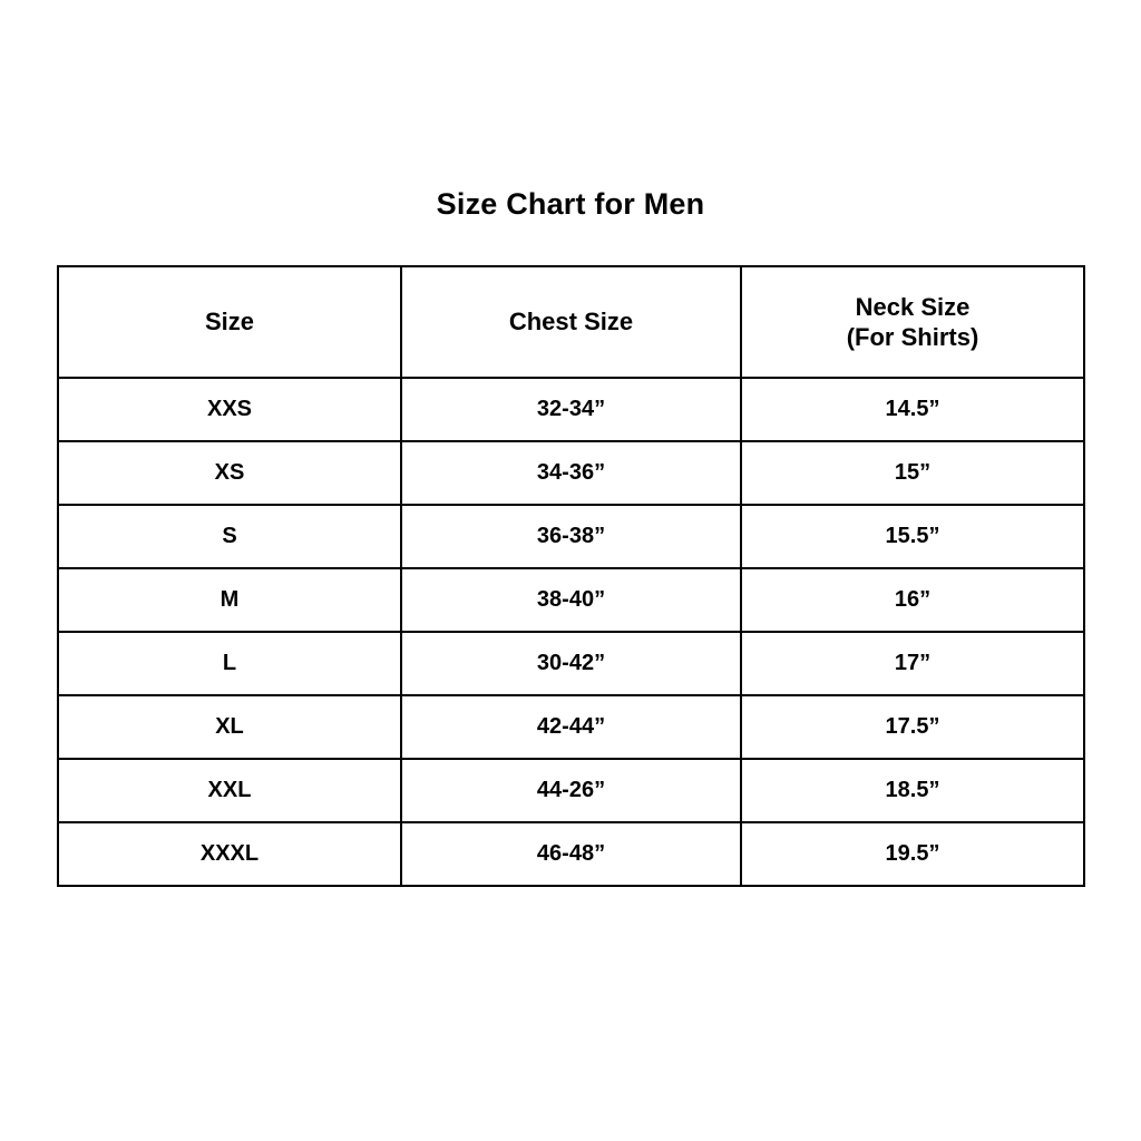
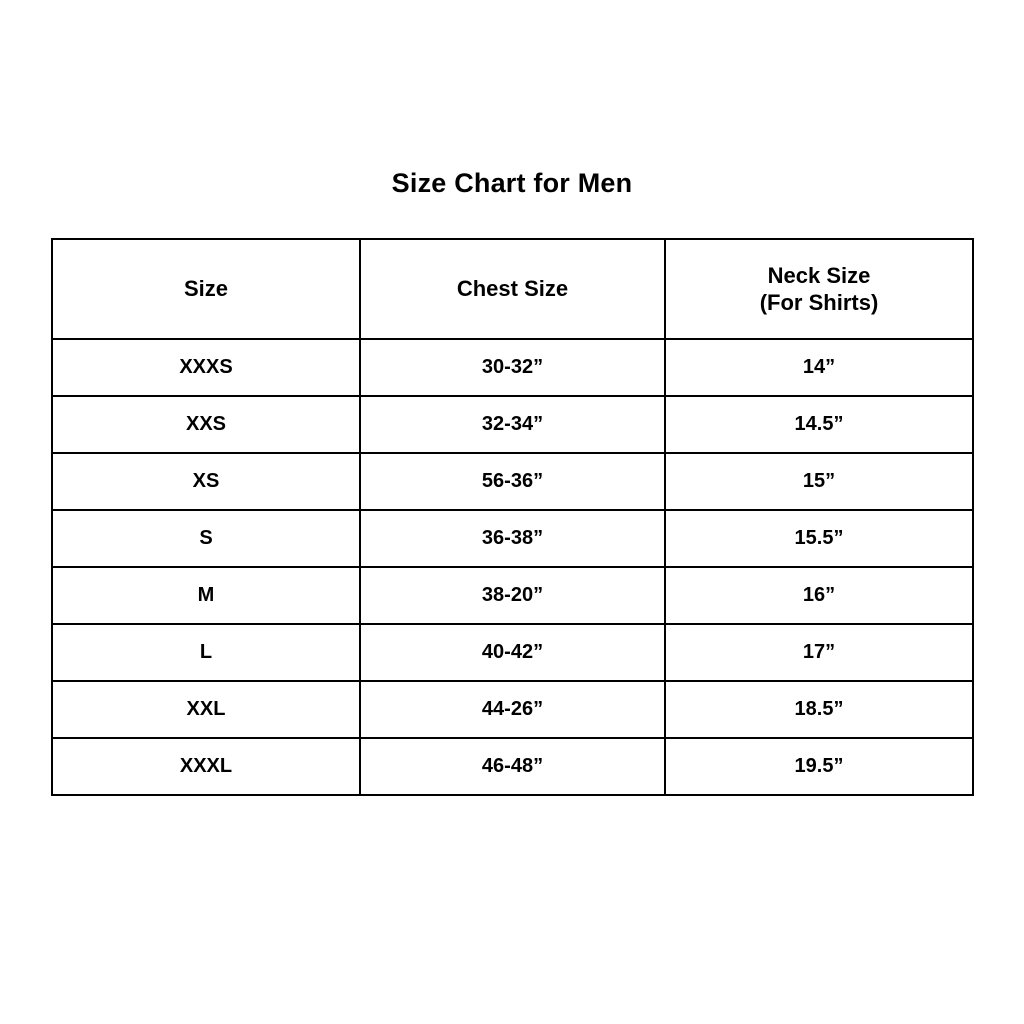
  Size Chart for Men
  Size	Chest Size	Neck Size (For Shirts)
+ XXXS	30-32”	14”
  XXS	32-34”	14.5”
- XS	34-36”	15”
+ XS	56-36”	15”
  S	36-38”	15.5”
- M	38-40”	16”
+ M	38-20”	16”
- L	30-42”	17”
+ L	40-42”	17”
- XL	42-44”	17.5”
  XXL	44-26”	18.5”
  XXXL	46-48”	19.5”
